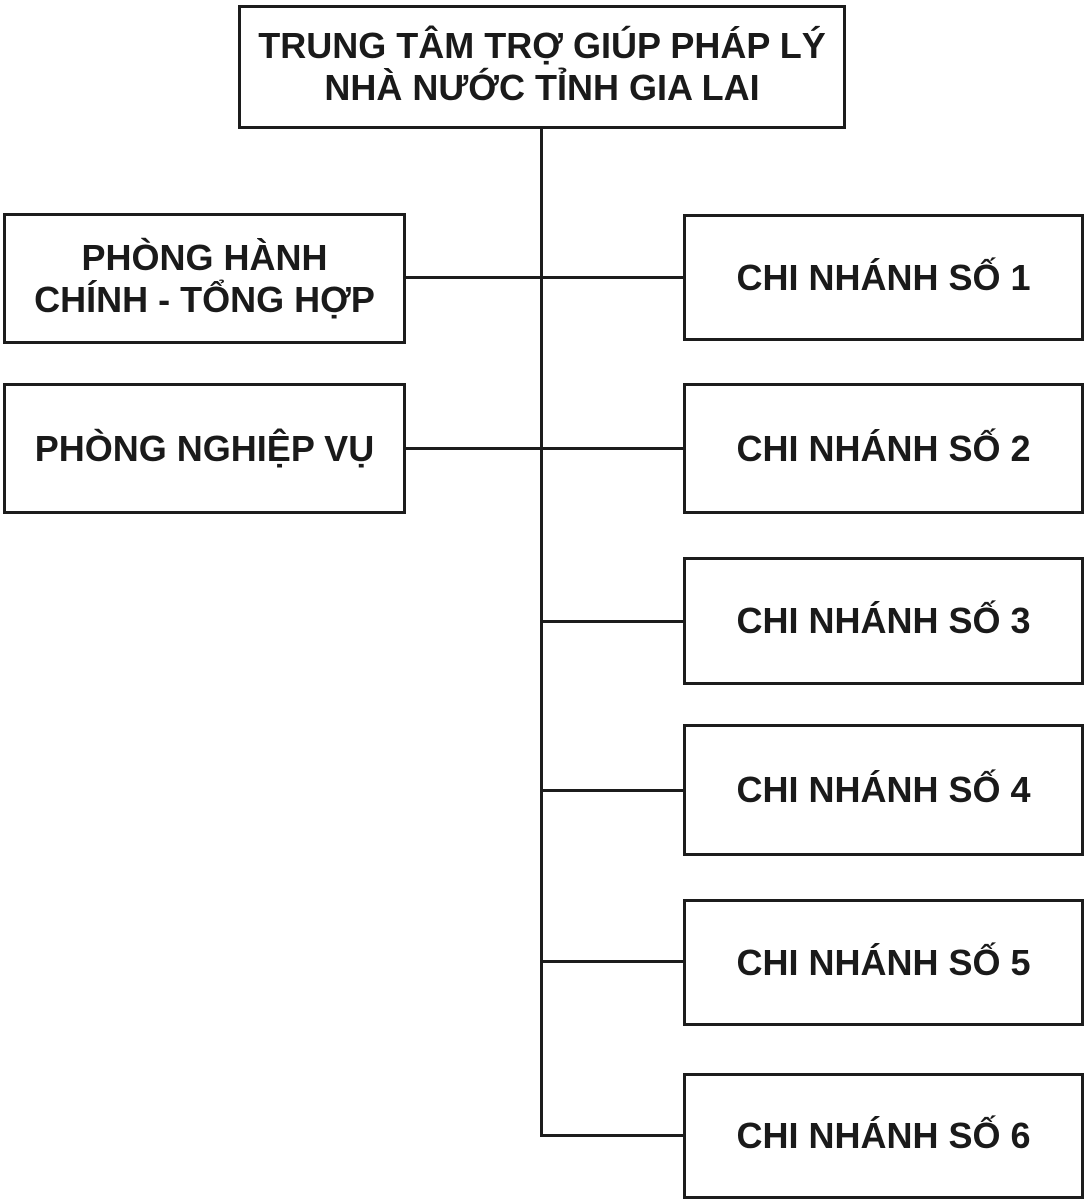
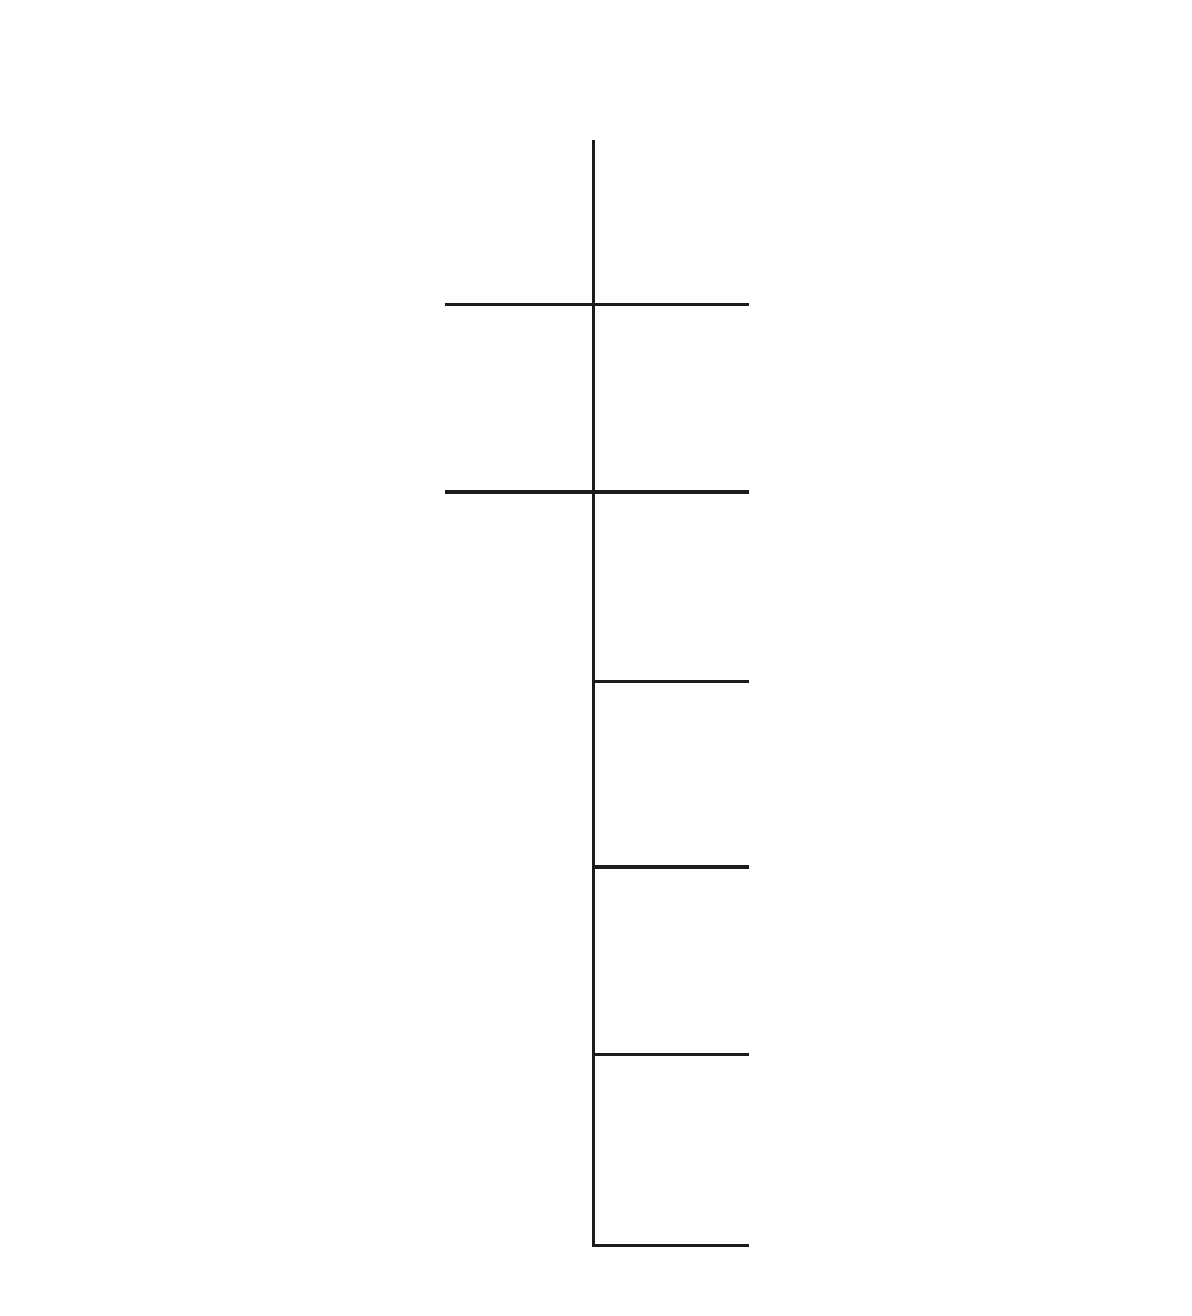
- TRUNG TÂM TRỢ GIÚP PHÁP LÝ
- NHÀ NƯỚC TỈNH GIA LAI
- PHÒNG HÀNH
- CHÍNH - TỔNG HỢP
- PHÒNG NGHIỆP VỤ
- CHI NHÁNH SỐ 1
- CHI NHÁNH SỐ 2
- CHI NHÁNH SỐ 3
- CHI NHÁNH SỐ 4
- CHI NHÁNH SỐ 5
- CHI NHÁNH SỐ 6
